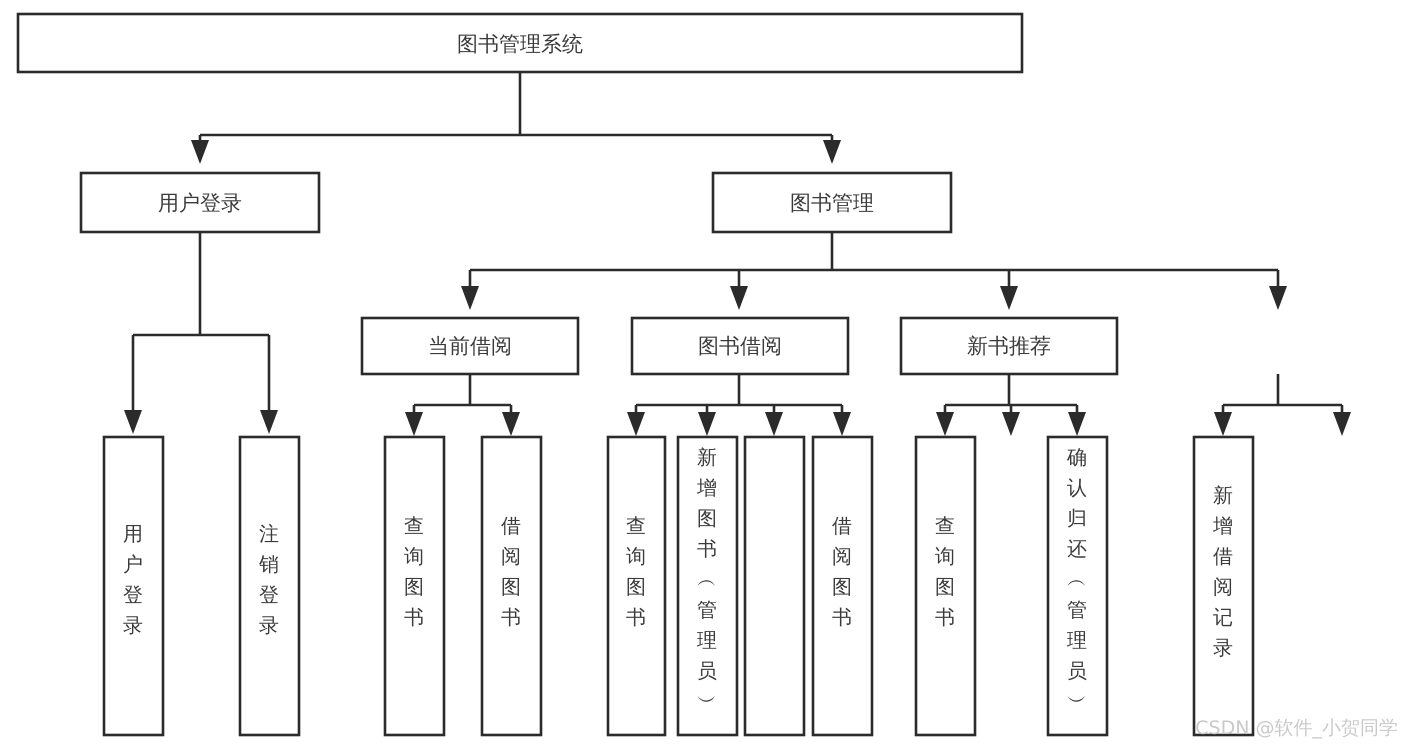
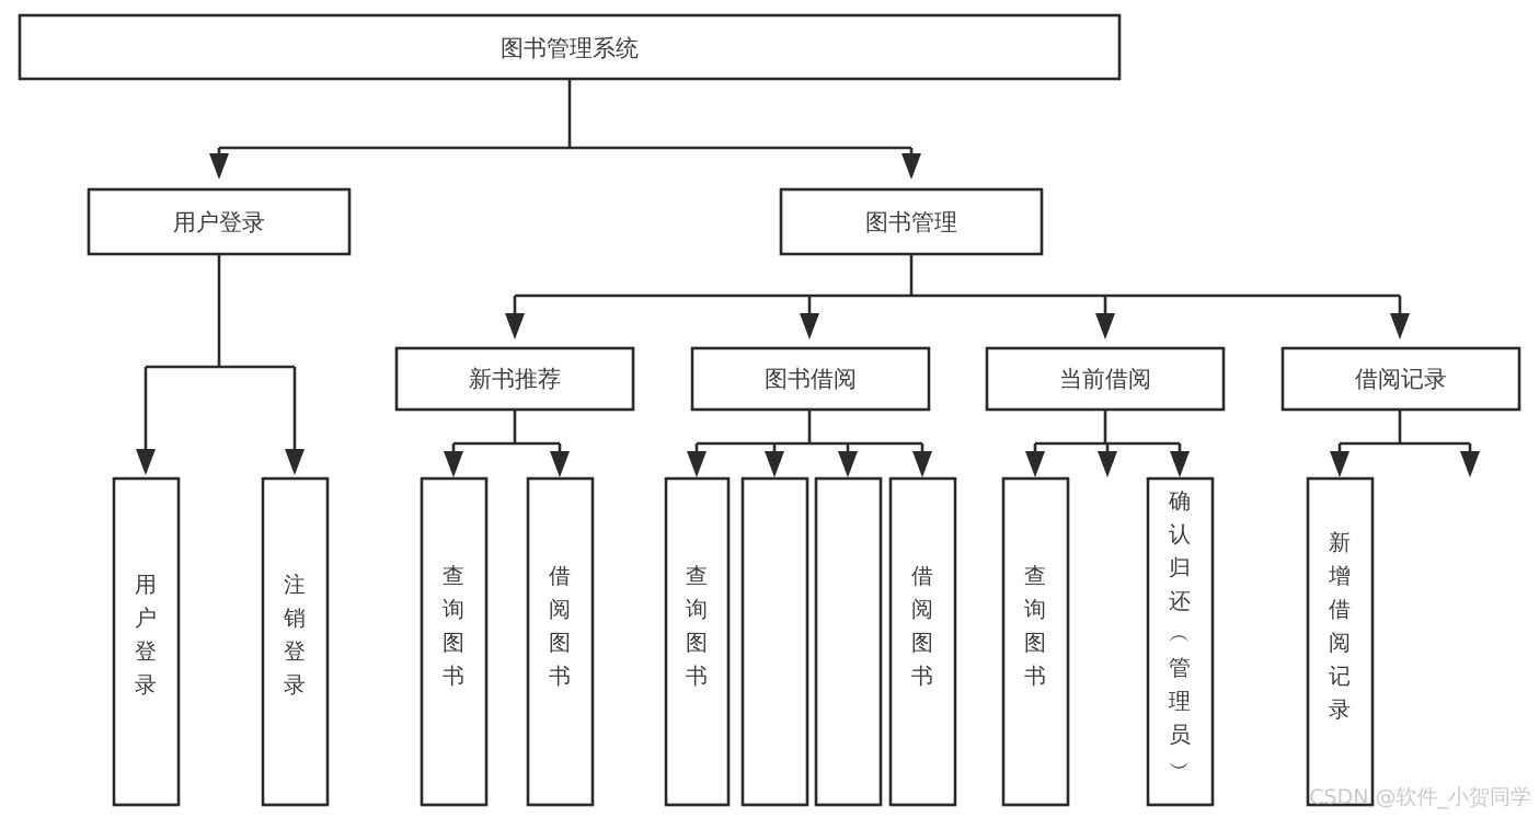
  图书管理系统
  用户登录
  图书管理
- 当前借阅
+ 新书推荐
  图书借阅
- 新书推荐
+ 当前借阅
+ 借阅记录
  用户登录
  注销登录
  查询图书
  借阅图书
  查询图书
- 新增图书 ︵ 管理员 ︶
  借阅图书
  查询图书
  确认归还 ︵ 管理员 ︶
  新增借阅记录
  CSDN @软件_小贺同学
